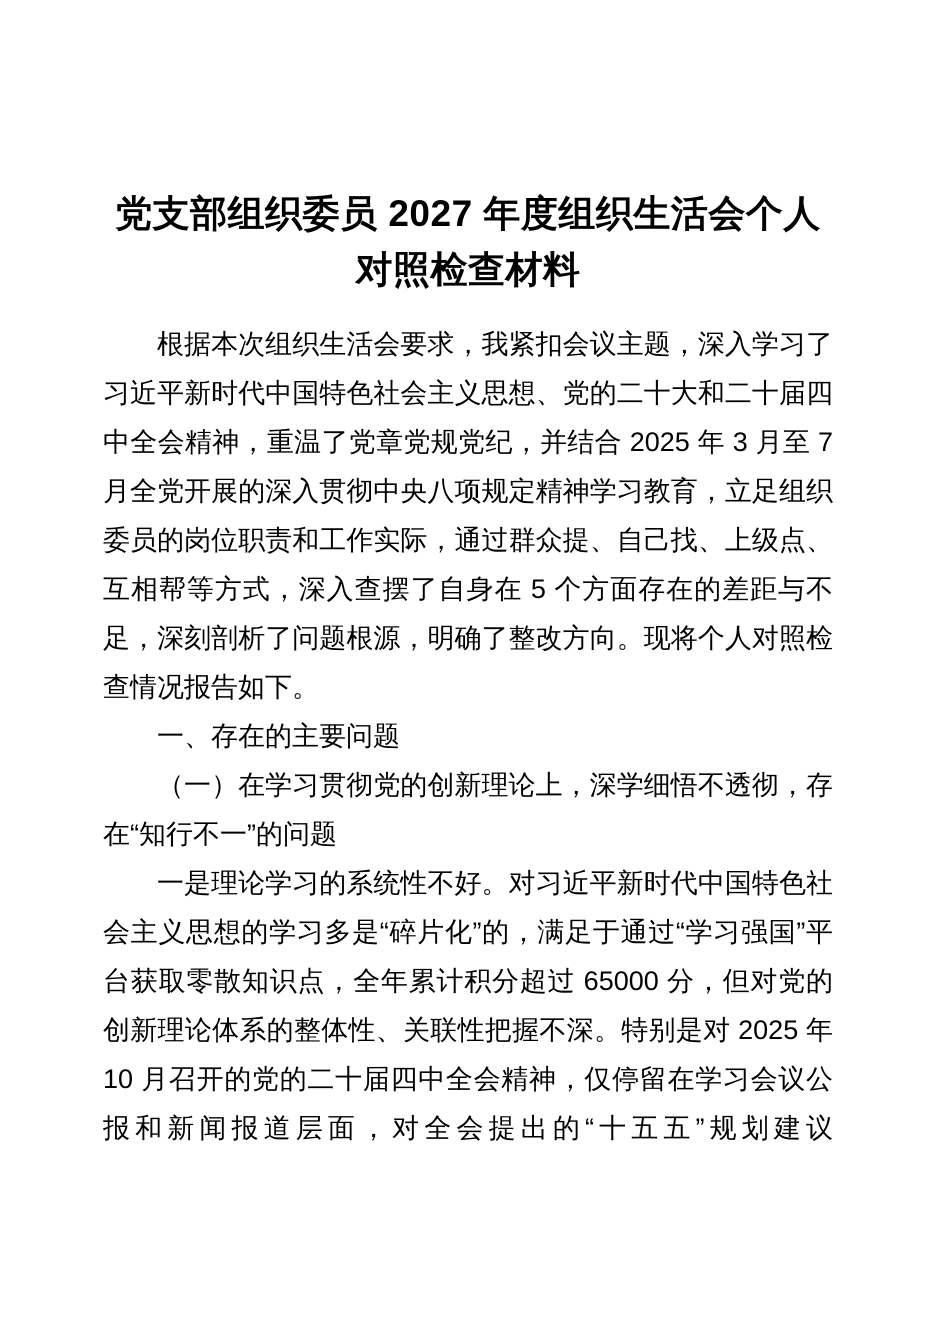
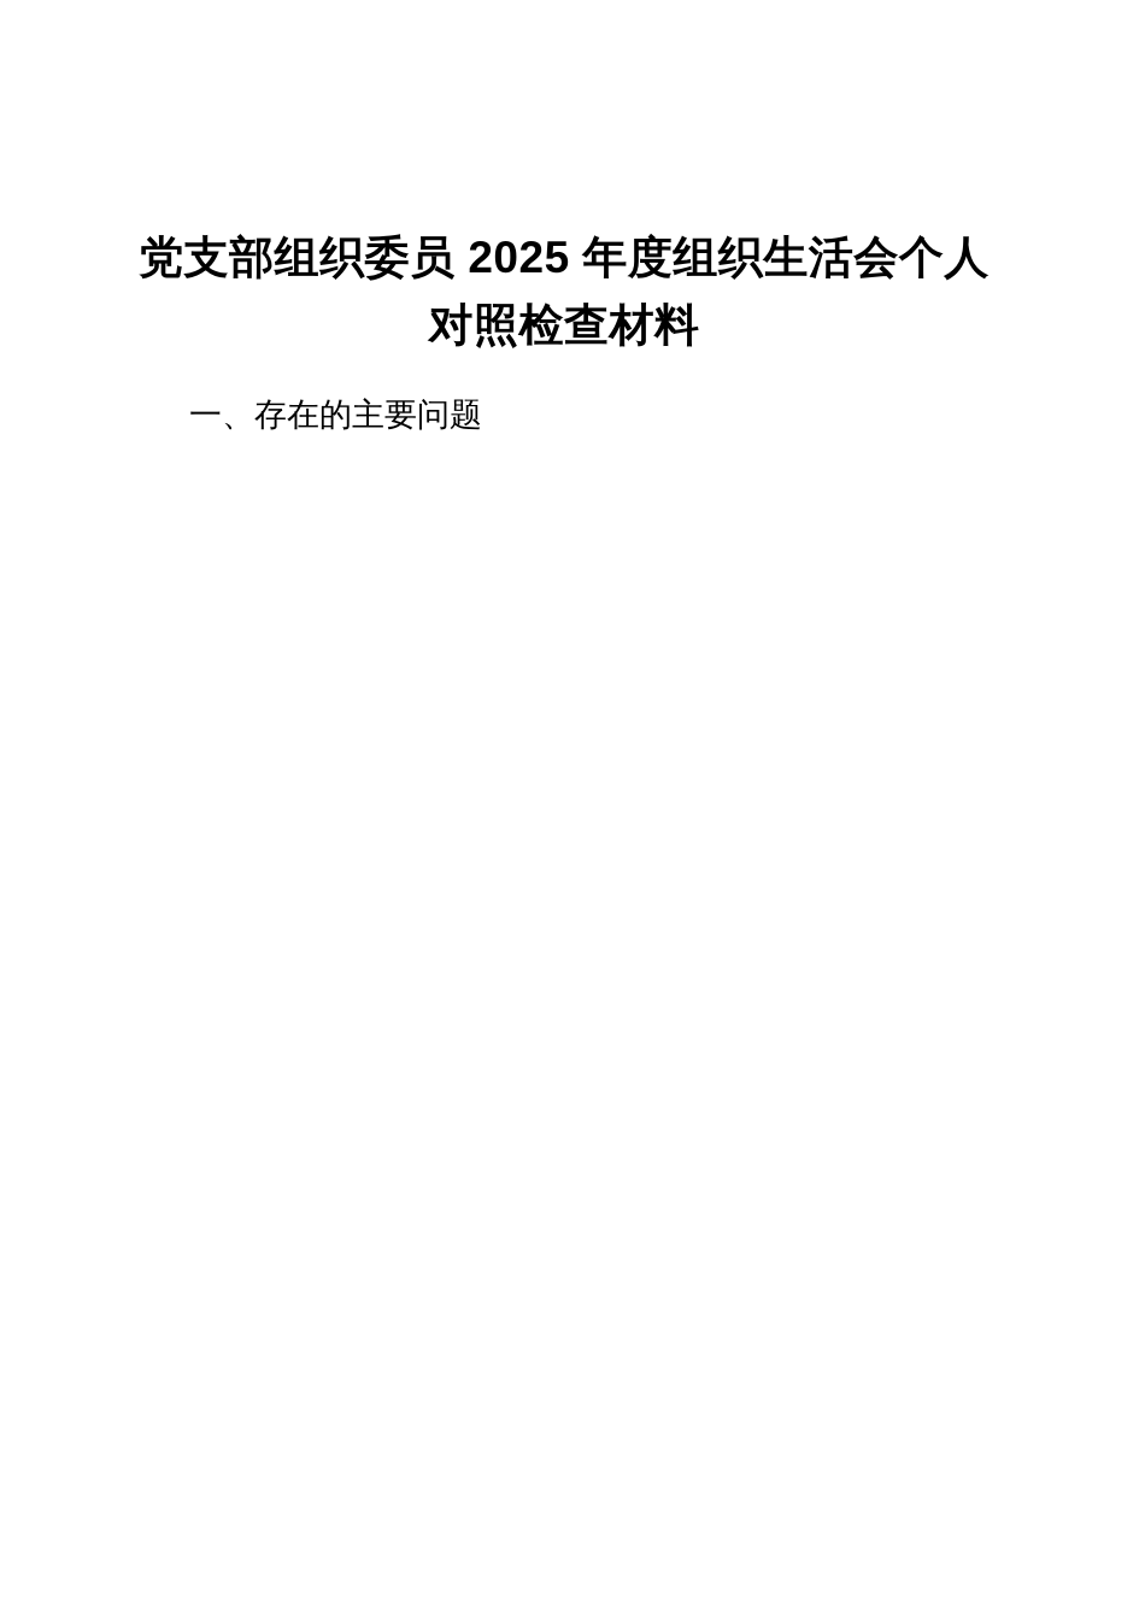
- 党支部组织委员 2027 年度组织生活会个人对照检查材料
+ 党支部组织委员 2025 年度组织生活会个人对照检查材料
- 根据本次组织生活会要求，我紧扣会议主题，深入学习了习近平新时代中国特色社会主义思想、党的二十大和二十届四中全会精神，重温了党章党规党纪，并结合 2025 年 3 月至 7 月全党开展的深入贯彻中央八项规定精神学习教育，立足组织委员的岗位职责和工作实际，通过群众提、自己找、上级点、互相帮等方式，深入查摆了自身在 5 个方面存在的差距与不足，深刻剖析了问题根源，明确了整改方向。现将个人对照检查情况报告如下。
  一、存在的主要问题
- （一）在学习贯彻党的创新理论上，深学细悟不透彻，存在“知行不一”的问题
- 一是理论学习的系统性不好。对习近平新时代中国特色社会主义思想的学习多是“碎片化”的，满足于通过“学习强国”平台获取零散知识点，全年累计积分超过 65000 分，但对党的创新理论体系的整体性、关联性把握不深。特别是对 2025 年 10 月召开的党的二十届四中全会精神，仅停留在学习会议公报和新闻报道层面，对全会提出的“十五五”规划建议
